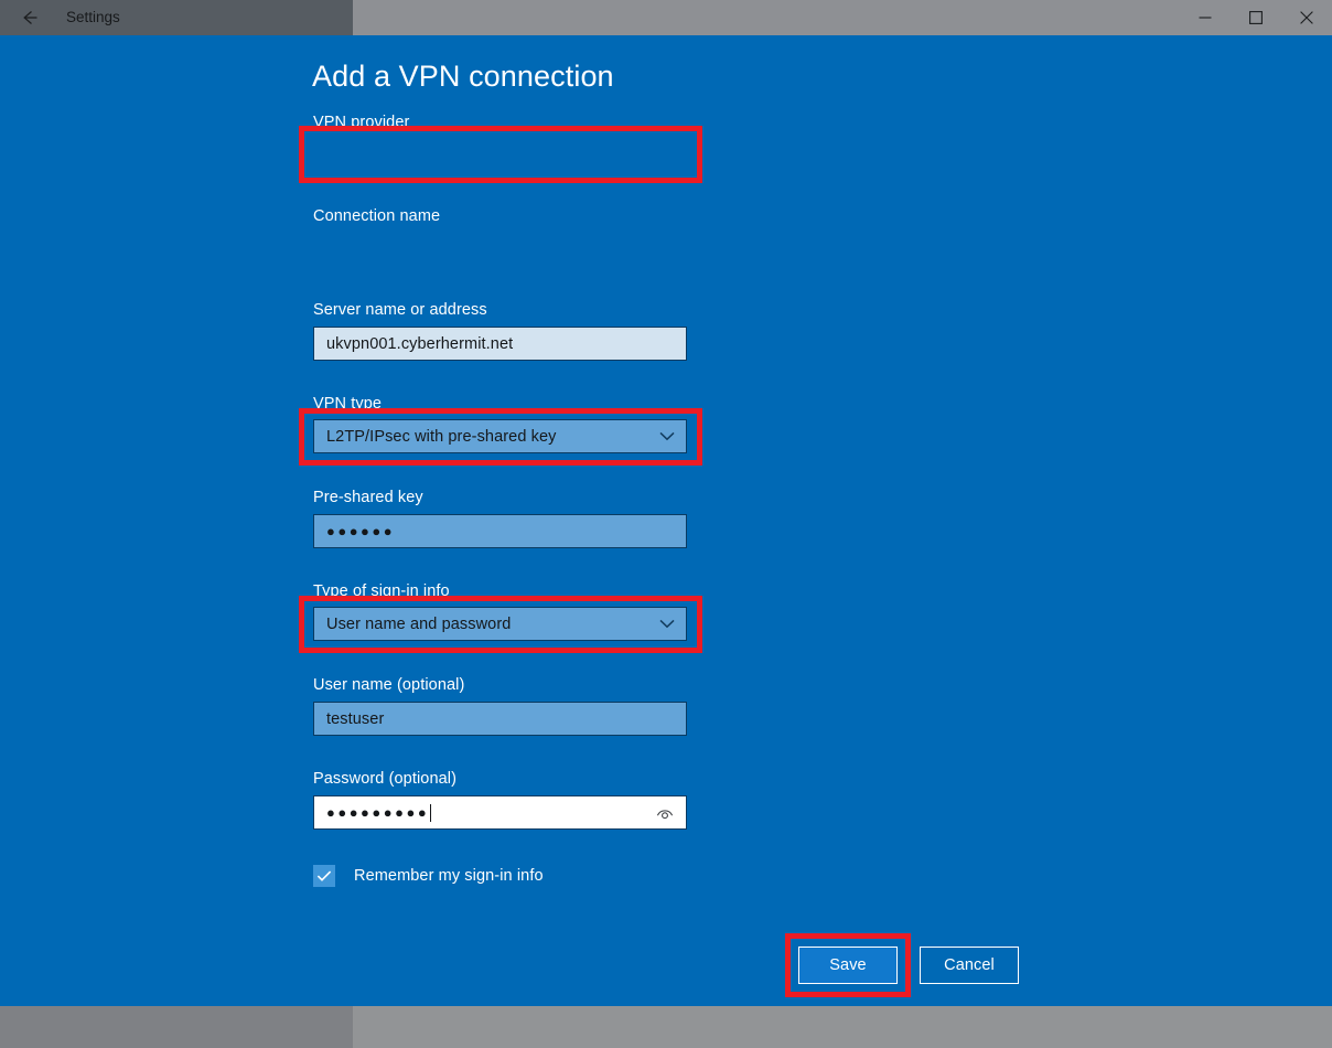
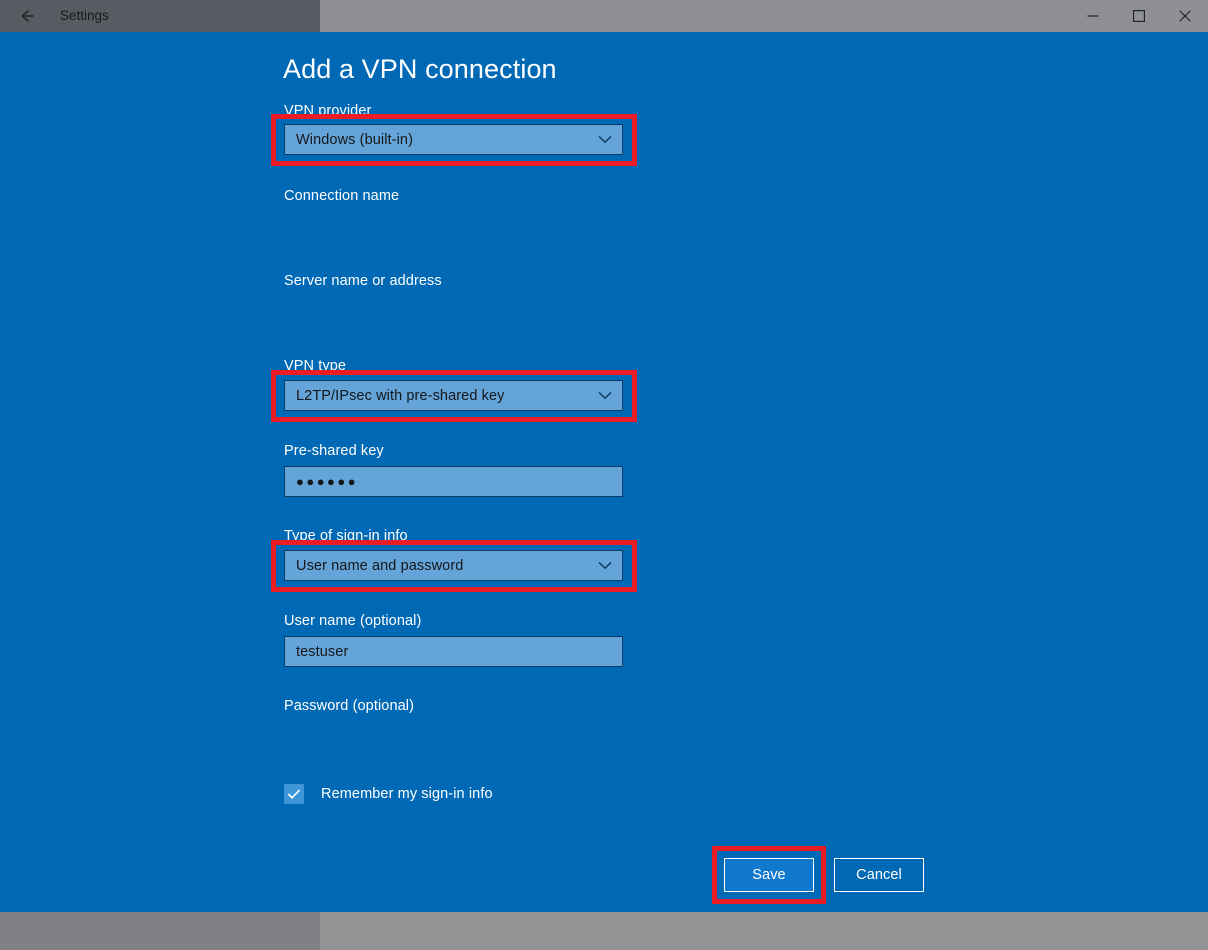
  Settings
  Add a VPN connection
  VPN provider
+ Windows (built-in)
  Connection name
  Server name or address
- ukvpn001.cyberhermit.net
  VPN type
  L2TP/IPsec with pre-shared key
  Pre-shared key
  ●●●●●●
  Type of sign-in info
  User name and password
  User name (optional)
  testuser
  Password (optional)
- ●●●●●●●●●
  Remember my sign-in info
  Save
  Cancel
